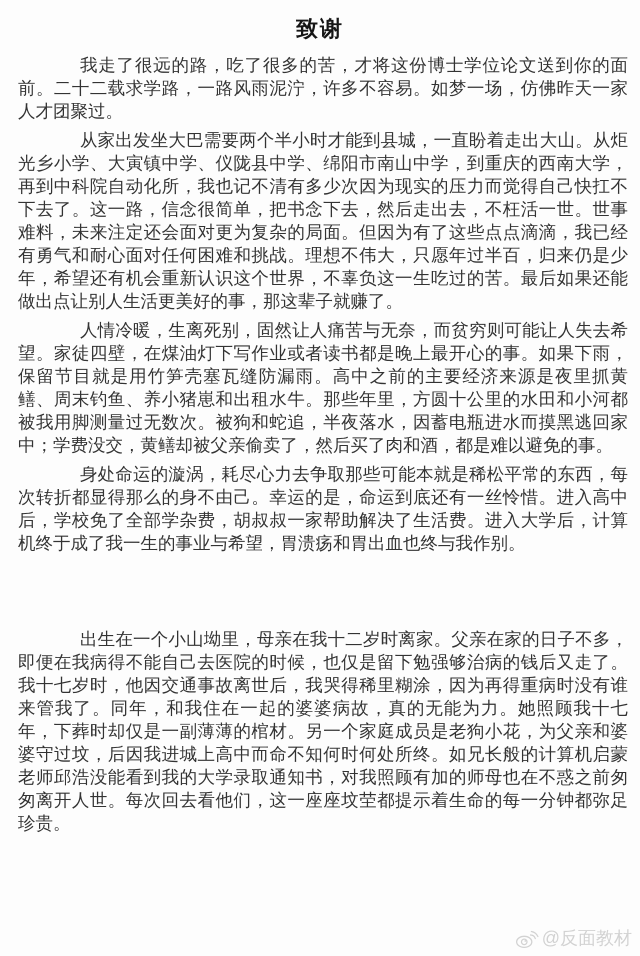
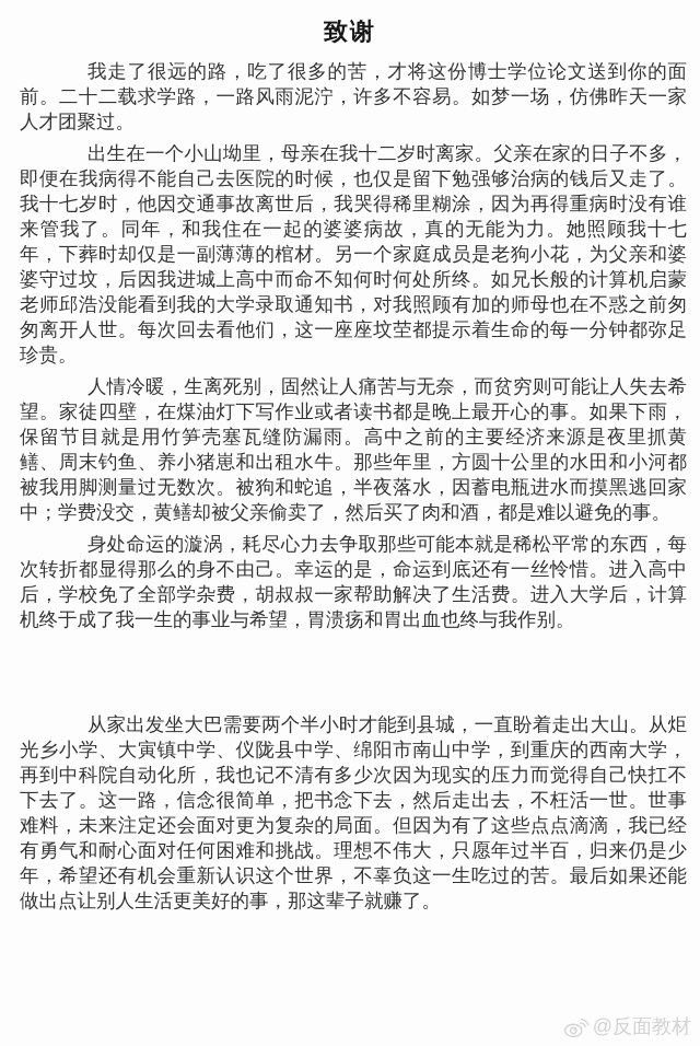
  致谢
  我走了很远的路，吃了很多的苦，才将这份博士学位论文送到你的面前。二十二载求学路，一路风雨泥泞，许多不容易。如梦一场，仿佛昨天一家人才团聚过。
- 从家出发坐大巴需要两个半小时才能到县城，一直盼着走出大山。从炬光乡小学、大寅镇中学、仪陇县中学、绵阳市南山中学，到重庆的西南大学，再到中科院自动化所，我也记不清有多少次因为现实的压力而觉得自己快扛不下去了。这一路，信念很简单，把书念下去，然后走出去，不枉活一世。世事难料，未来注定还会面对更为复杂的局面。但因为有了这些点点滴滴，我已经有勇气和耐心面对任何困难和挑战。理想不伟大，只愿年过半百，归来仍是少年，希望还有机会重新认识这个世界，不辜负这一生吃过的苦。最后如果还能做出点让别人生活更美好的事，那这辈子就赚了。
+ 出生在一个小山坳里，母亲在我十二岁时离家。父亲在家的日子不多，即便在我病得不能自己去医院的时候，也仅是留下勉强够治病的钱后又走了。我十七岁时，他因交通事故离世后，我哭得稀里糊涂，因为再得重病时没有谁来管我了。同年，和我住在一起的婆婆病故，真的无能为力。她照顾我十七年，下葬时却仅是一副薄薄的棺材。另一个家庭成员是老狗小花，为父亲和婆婆守过坟，后因我进城上高中而命不知何时何处所终。如兄长般的计算机启蒙老师邱浩没能看到我的大学录取通知书，对我照顾有加的师母也在不惑之前匆匆离开人世。每次回去看他们，这一座座坟茔都提示着生命的每一分钟都弥足珍贵。
  人情冷暖，生离死别，固然让人痛苦与无奈，而贫穷则可能让人失去希望。家徒四壁，在煤油灯下写作业或者读书都是晚上最开心的事。如果下雨，保留节目就是用竹笋壳塞瓦缝防漏雨。高中之前的主要经济来源是夜里抓黄鳝、周末钓鱼、养小猪崽和出租水牛。那些年里，方圆十公里的水田和小河都被我用脚测量过无数次。被狗和蛇追，半夜落水，因蓄电瓶进水而摸黑逃回家中；学费没交，黄鳝却被父亲偷卖了，然后买了肉和酒，都是难以避免的事。
  身处命运的漩涡，耗尽心力去争取那些可能本就是稀松平常的东西，每次转折都显得那么的身不由己。幸运的是，命运到底还有一丝怜惜。进入高中后，学校免了全部学杂费，胡叔叔一家帮助解决了生活费。进入大学后，计算机终于成了我一生的事业与希望，胃溃疡和胃出血也终与我作别。
- 出生在一个小山坳里，母亲在我十二岁时离家。父亲在家的日子不多，即便在我病得不能自己去医院的时候，也仅是留下勉强够治病的钱后又走了。我十七岁时，他因交通事故离世后，我哭得稀里糊涂，因为再得重病时没有谁来管我了。同年，和我住在一起的婆婆病故，真的无能为力。她照顾我十七年，下葬时却仅是一副薄薄的棺材。另一个家庭成员是老狗小花，为父亲和婆婆守过坟，后因我进城上高中而命不知何时何处所终。如兄长般的计算机启蒙老师邱浩没能看到我的大学录取通知书，对我照顾有加的师母也在不惑之前匆匆离开人世。每次回去看他们，这一座座坟茔都提示着生命的每一分钟都弥足珍贵。
+ 从家出发坐大巴需要两个半小时才能到县城，一直盼着走出大山。从炬光乡小学、大寅镇中学、仪陇县中学、绵阳市南山中学，到重庆的西南大学，再到中科院自动化所，我也记不清有多少次因为现实的压力而觉得自己快扛不下去了。这一路，信念很简单，把书念下去，然后走出去，不枉活一世。世事难料，未来注定还会面对更为复杂的局面。但因为有了这些点点滴滴，我已经有勇气和耐心面对任何困难和挑战。理想不伟大，只愿年过半百，归来仍是少年，希望还有机会重新认识这个世界，不辜负这一生吃过的苦。最后如果还能做出点让别人生活更美好的事，那这辈子就赚了。
  @反面教材
